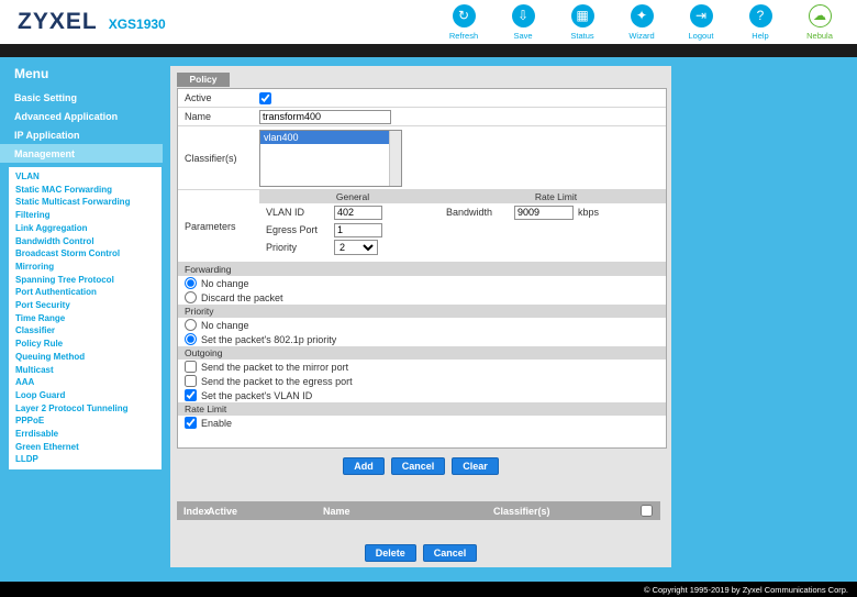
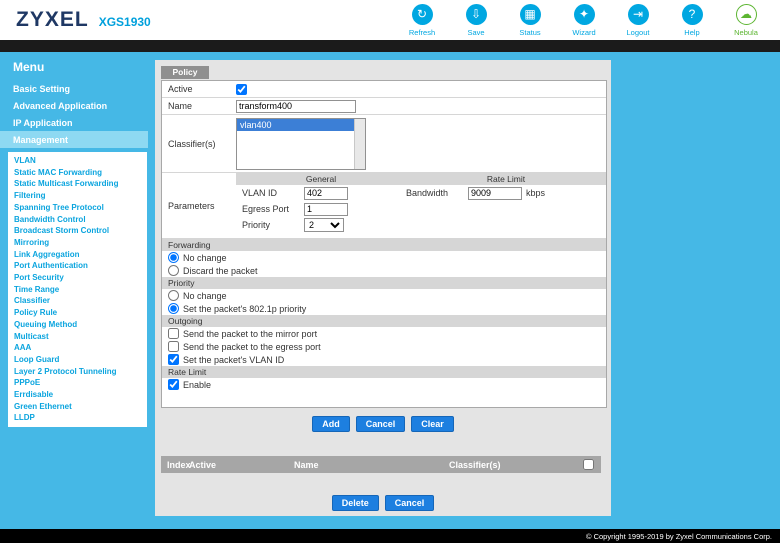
  ZYXEL
  XGS1930
  ↻
  Refresh
  ⇩
  Save
  ▦
  Status
  ✦
  Wizard
  ⇥
  Logout
  ?
  Help
  ☁
  Nebula
  Menu
  Basic Setting
  Advanced Application
  IP Application
  Management
  VLAN
  Static MAC Forwarding
  Static Multicast Forwarding
  Filtering
- Link Aggregation
+ Spanning Tree Protocol
  Bandwidth Control
  Broadcast Storm Control
  Mirroring
- Spanning Tree Protocol
+ Link Aggregation
  Port Authentication
  Port Security
  Time Range
  Classifier
  Policy Rule
  Queuing Method
  Multicast
  AAA
  Loop Guard
  Layer 2 Protocol Tunneling
  PPPoE
  Errdisable
  Green Ethernet
  LLDP
  Policy
  Active
  Name
  transform400
  Classifier(s)
  vlan400
  Parameters
  General
  Rate Limit
  VLAN ID
  402
  Bandwidth
  9009
  kbps
  Egress Port
  1
  Priority
  2
  Forwarding
  No change
  Discard the packet
  Priority
  No change
  Set the packet's 802.1p priority
  Outgoing
  Send the packet to the mirror port
  Send the packet to the egress port
  Set the packet's VLAN ID
  Rate Limit
  Enable
  Add
  Cancel
  Clear
  Index
  Active
  Name
  Classifier(s)
  Delete
  Cancel
  © Copyright 1995-2019 by Zyxel Communications Corp.
